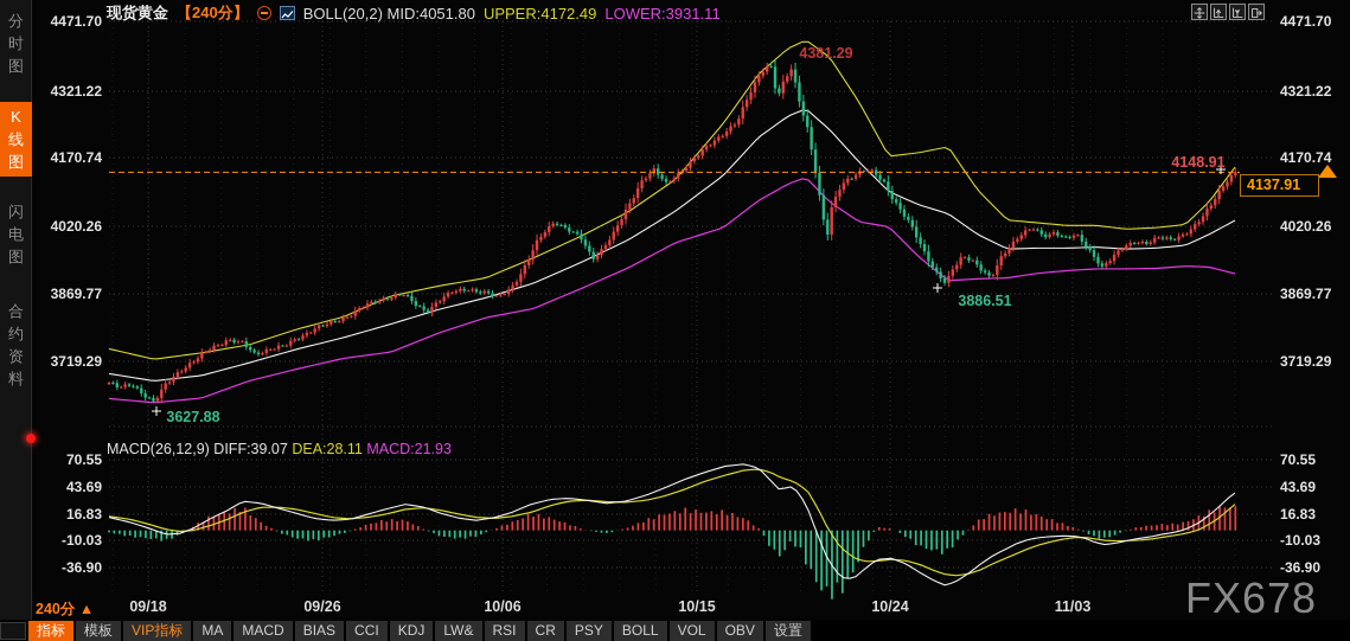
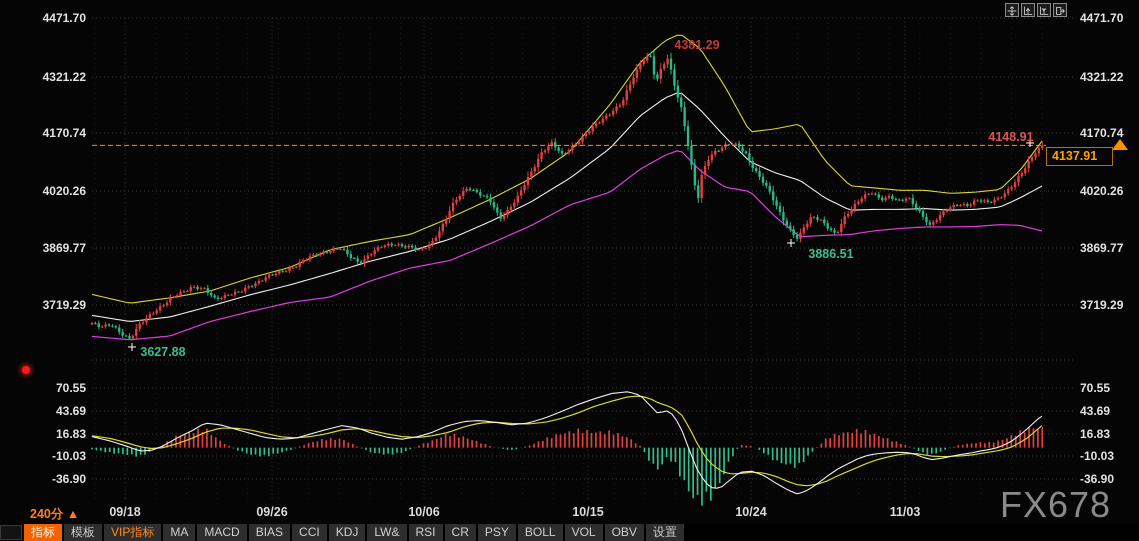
- 分时图
- K线图
- 闪电图
- 合约资料
- 现货黄金
- 【240分】
- BOLL(20,2) MID:4051.80
- UPPER:4172.49
- LOWER:3931.11
- MACD(26,12,9) DIFF:39.07 DEA:28.11 MACD:21.93
  4137.91
  240分 ▲
  指标
  模板
  VIP指标
  MA
  MACD
  BIAS
  CCI
  KDJ
  LW&
  RSI
  CR
  PSY
  BOLL
  VOL
  OBV
  设置
  FX678
  4471.70
  4471.70
  4321.22
  4321.22
  4170.74
  4170.74
  4020.26
  4020.26
  3869.77
  3869.77
  3719.29
  3719.29
  70.55
  70.55
  43.69
  43.69
  16.83
  16.83
  -10.03
  -10.03
  -36.90
  -36.90
  09/18
  09/26
  10/06
  10/15
  10/24
  11/03
  4381.29
  4148.91
  3886.51
  3627.88
